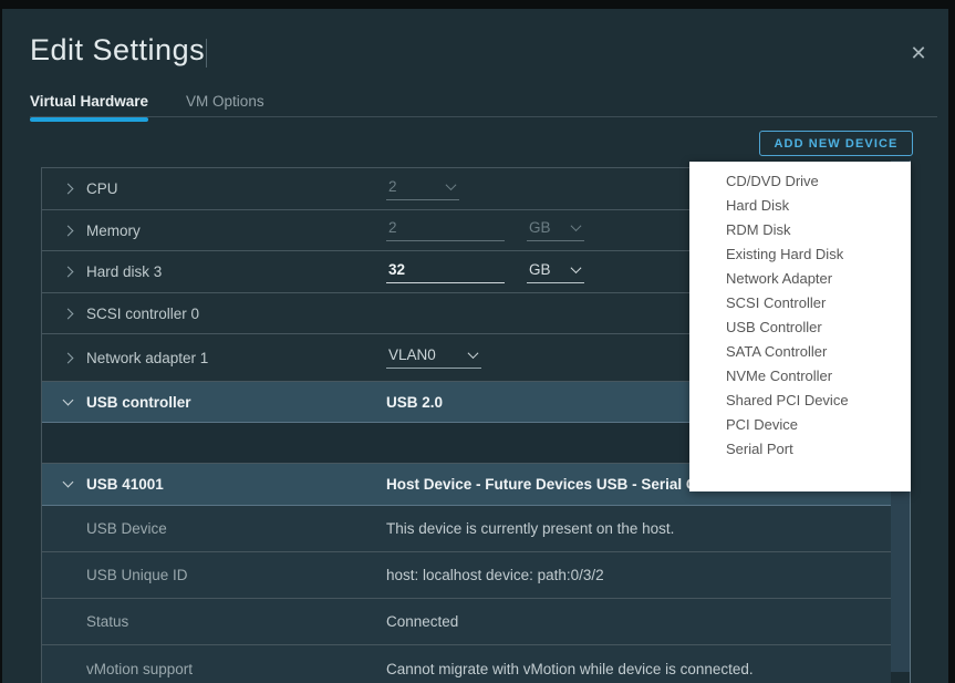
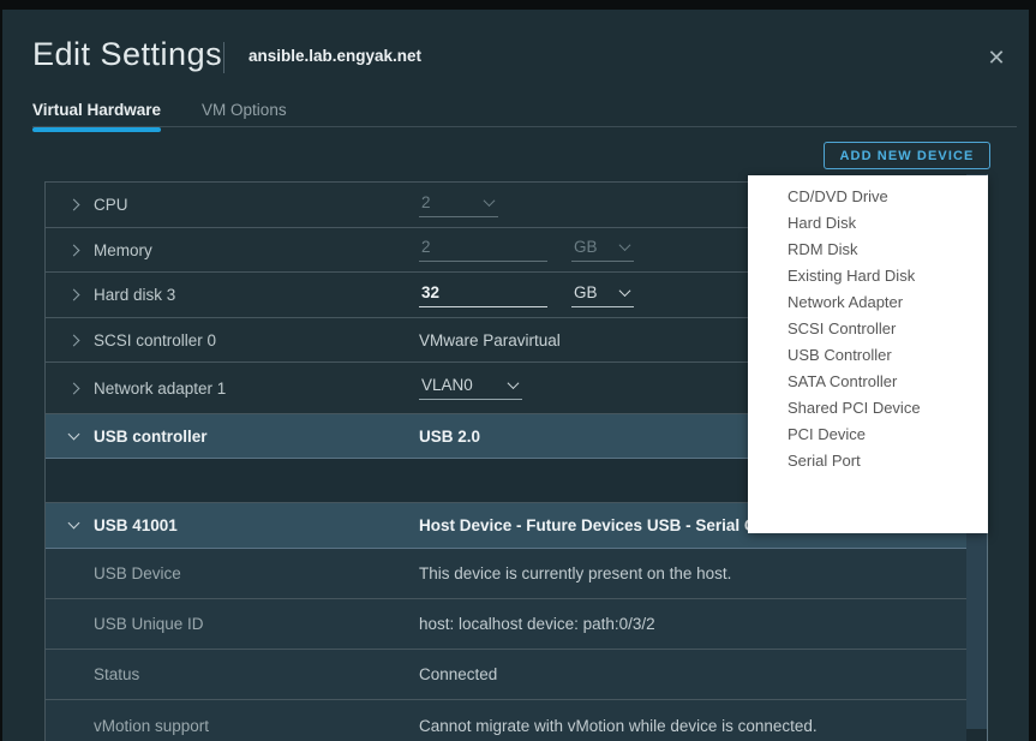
  Edit Settings
+ ansible.lab.engyak.net
  ✕
  Virtual Hardware
  VM Options
  ADD NEW DEVICE
  CPU
  2
  Memory
  2
  GB
  Hard disk 3
  32
  GB
  SCSI controller 0
+ VMware Paravirtual
  Network adapter 1
  VLAN0
  USB controller
  USB 2.0
  USB 41001
  Host Device - Future Devices USB - Serial
  USB Device
  This device is currently present on the host.
  USB Unique ID
  host: localhost device: path:0/3/2
  Status
  Connected
  vMotion support
  Cannot migrate with vMotion while device is connected.
  CD/DVD Drive
  Hard Disk
  RDM Disk
  Existing Hard Disk
  Network Adapter
  SCSI Controller
  USB Controller
  SATA Controller
- NVMe Controller
  Shared PCI Device
  PCI Device
  Serial Port
